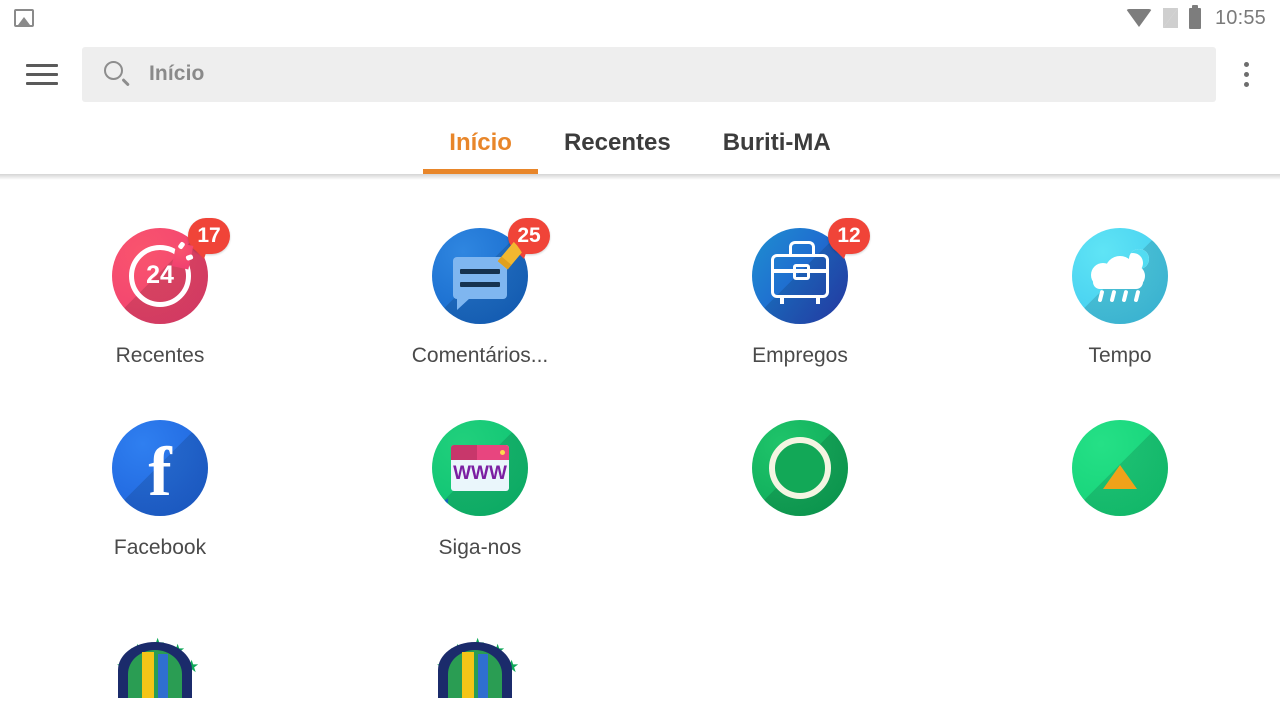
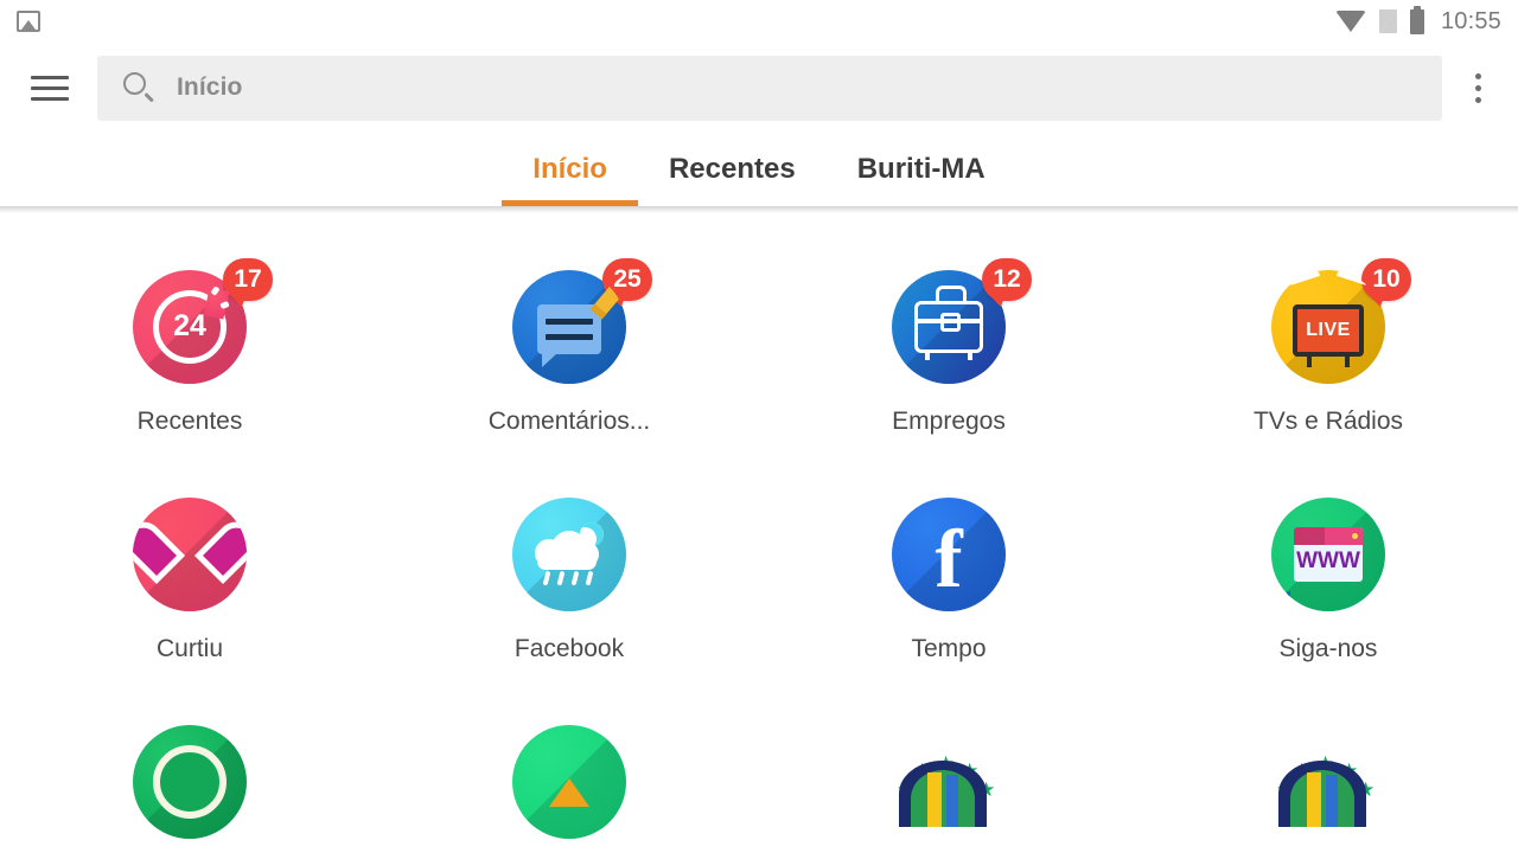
  10:55
  Início
  Início
  Recentes
  Buriti-MA
  24
  17
  Recentes
  Comentários...
  12
  Empregos
+ LIVE
+ 10
+ TVs e Rádios
+ Curtiu
- Tempo
+ Facebook
  f
- Facebook
+ Tempo
  WWW
  Siga-nos
